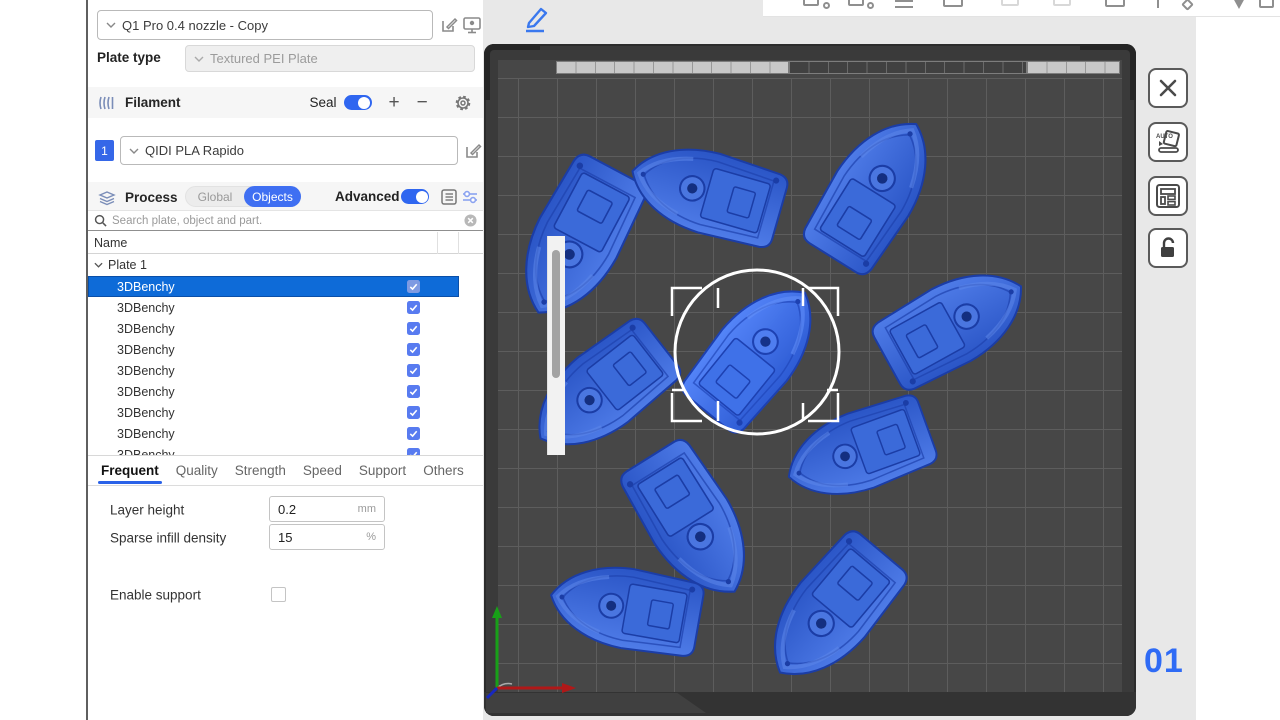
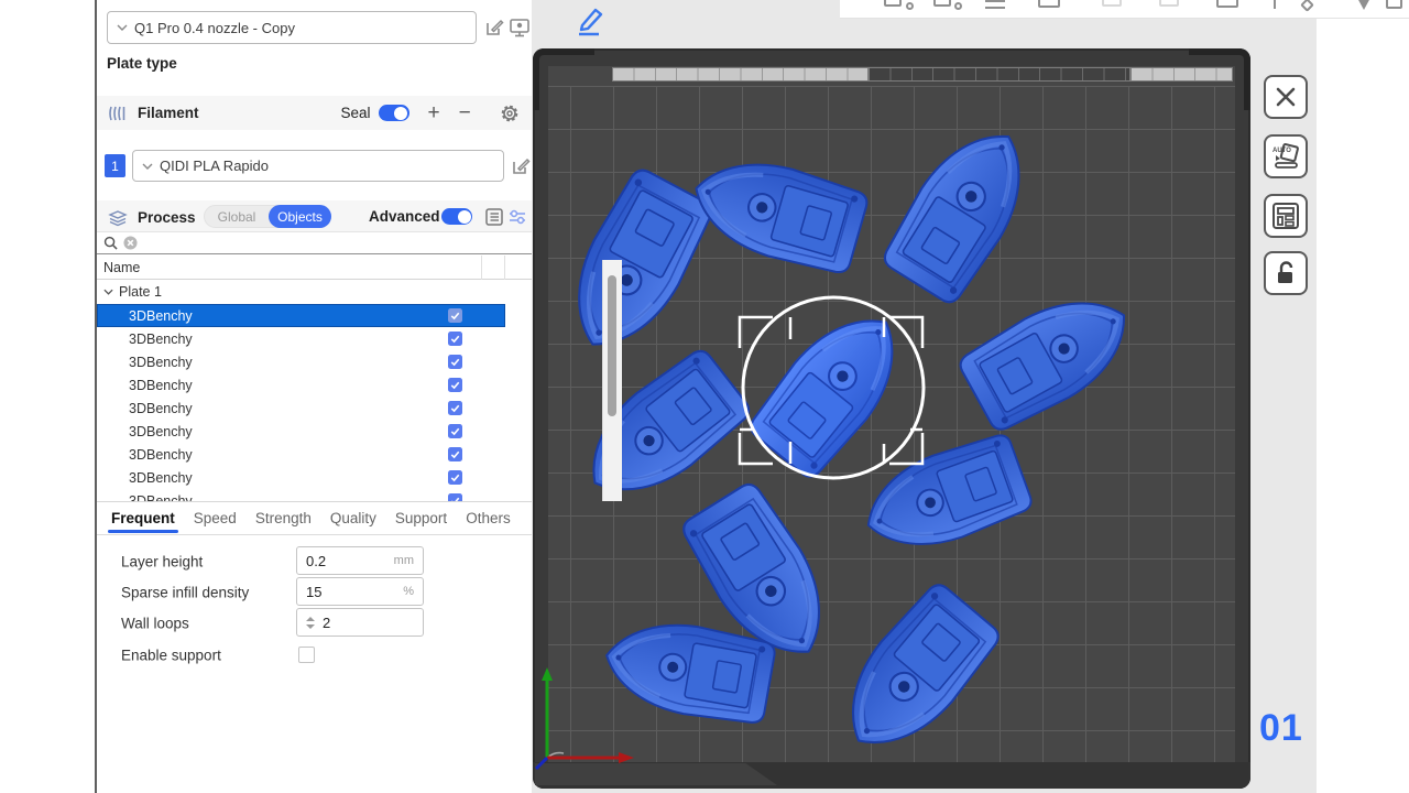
  01
  Q1 Pro 0.4 nozzle - Copy
  Plate type
- Textured PEI Plate
  Filament
  Seal
  +
  −
  1
  QIDI PLA Rapido
  Process
  Global
  Objects
  Advanced
- Search plate, object and part.
  Name
  Plate 1
  3DBenchy
  3DBenchy
  3DBenchy
  3DBenchy
  3DBenchy
  3DBenchy
  3DBenchy
  3DBenchy
  Frequent
- Quality
+ Speed
  Strength
- Speed
+ Quality
  Support
  Others
  Layer height
  0.2
  mm
  Sparse infill density
  15
  %
+ Wall loops
+ 2
  Enable support
